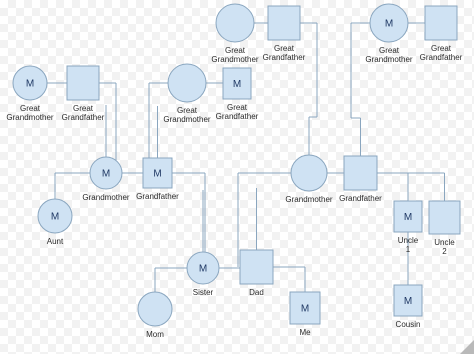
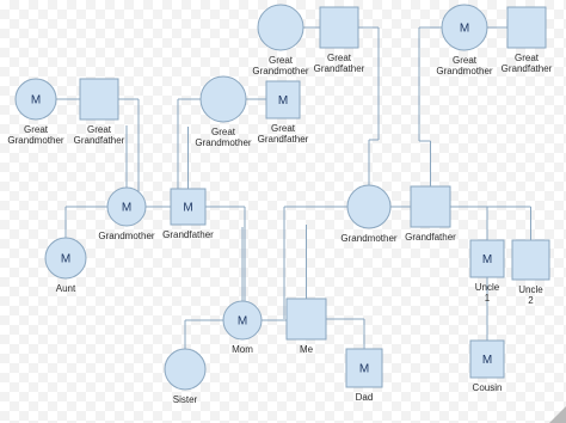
  M
  Great
  Grandmother
  Great
  Grandfather
  Great
  Grandmother
  M
  Great
  Grandfather
  Great
  Grandmother
  Great
  Grandfather
  M
  Great
  Grandmother
  Great
  Grandfather
  M
  Grandmother
  M
  Grandfather
  Grandmother
  Grandfather
  M
  Aunt
  M
  Uncle
  1
  Uncle
  2
  M
- Sister
+ Mom
- Dad
+ Me
  M
  Cousin
- Mom
+ Sister
  M
- Me
+ Dad
